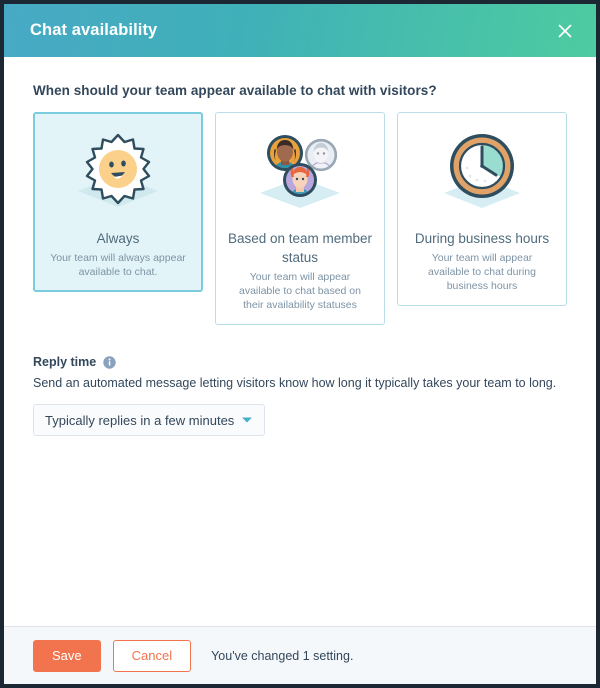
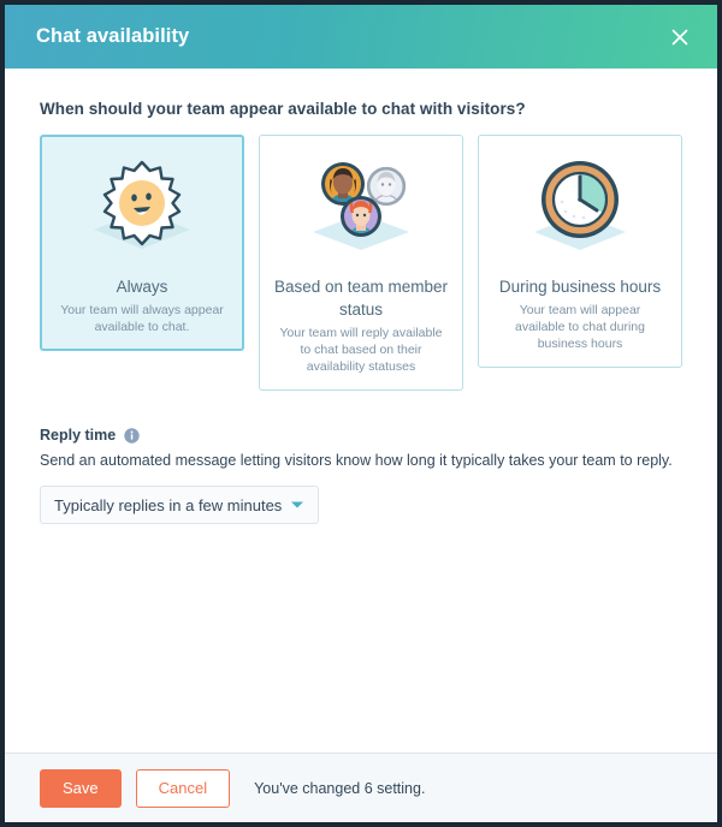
  Chat availability
  When should your team appear available to chat with visitors?
  Always
  Your team will always appear available to chat.
  Based on team member status
- Your team will appear available to chat based on their availability statuses
+ Your team will reply available to chat based on their availability statuses
  During business hours
  Your team will appear available to chat during business hours
  Reply time
- Send an automated message letting visitors know how long it typically takes your team to long.
+ Send an automated message letting visitors know how long it typically takes your team to reply.
  Typically replies in a few minutes
  Save
  Cancel
- You've changed 1 setting.
+ You've changed 6 setting.
